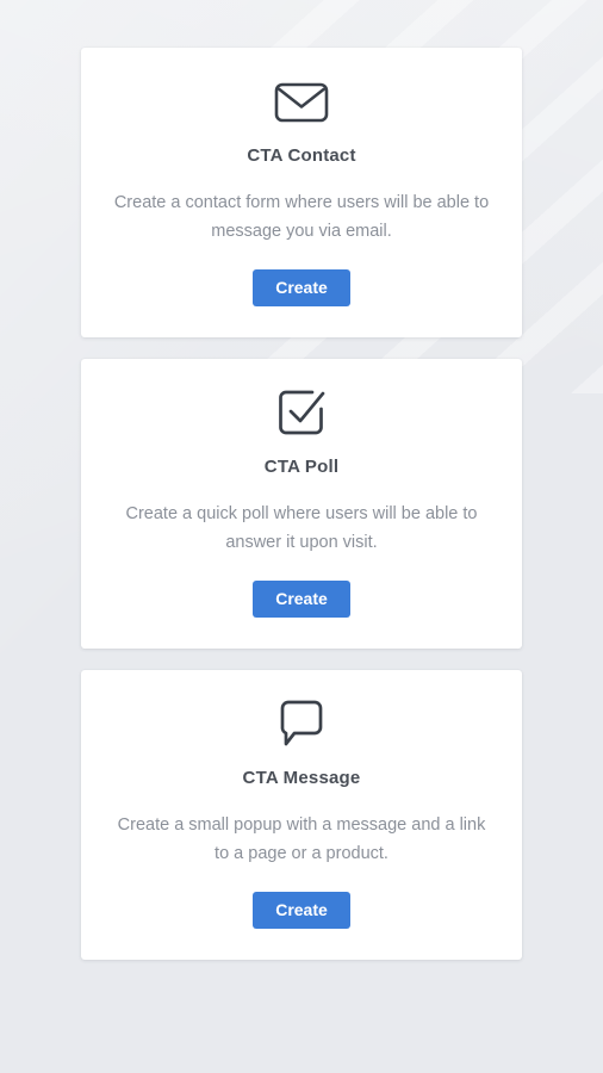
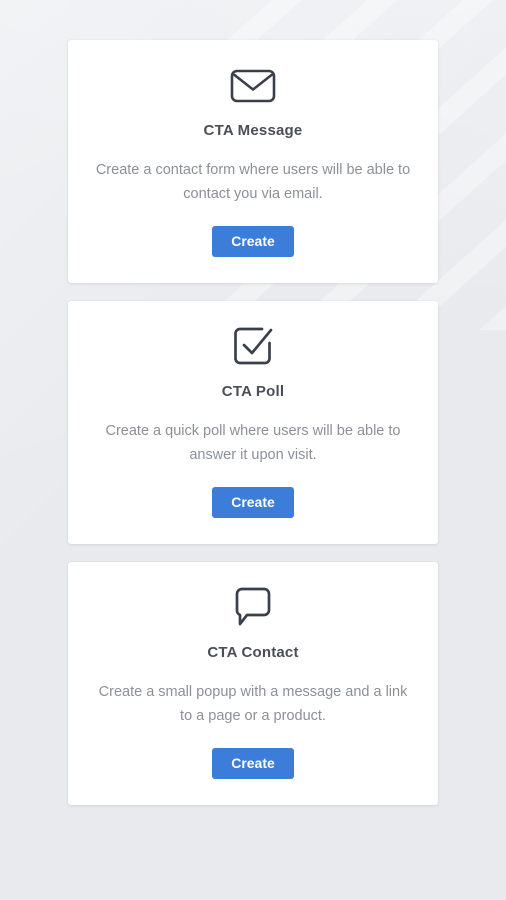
- CTA Contact
+ CTA Message
- Create a contact form where users will be able to message you via email.
+ Create a contact form where users will be able to contact you via email.
  Create
  CTA Poll
  Create a quick poll where users will be able to answer it upon visit.
  Create
- CTA Message
+ CTA Contact
  Create a small popup with a message and a link to a page or a product.
  Create
